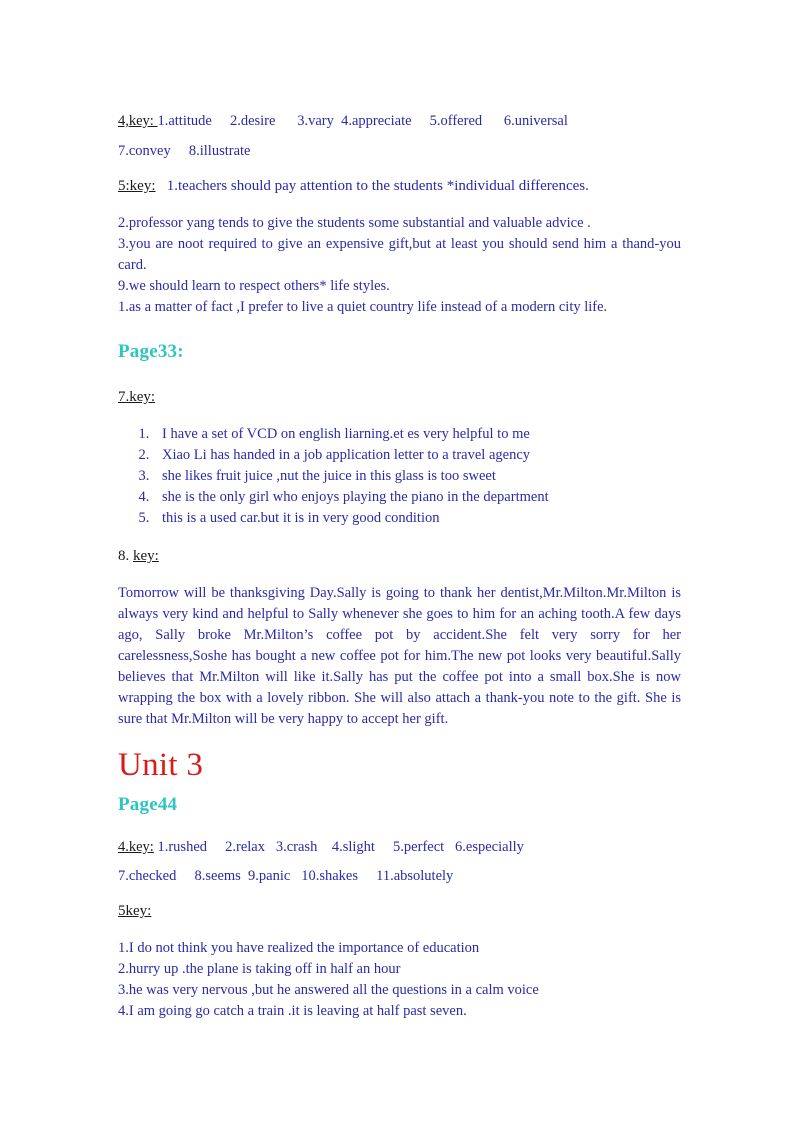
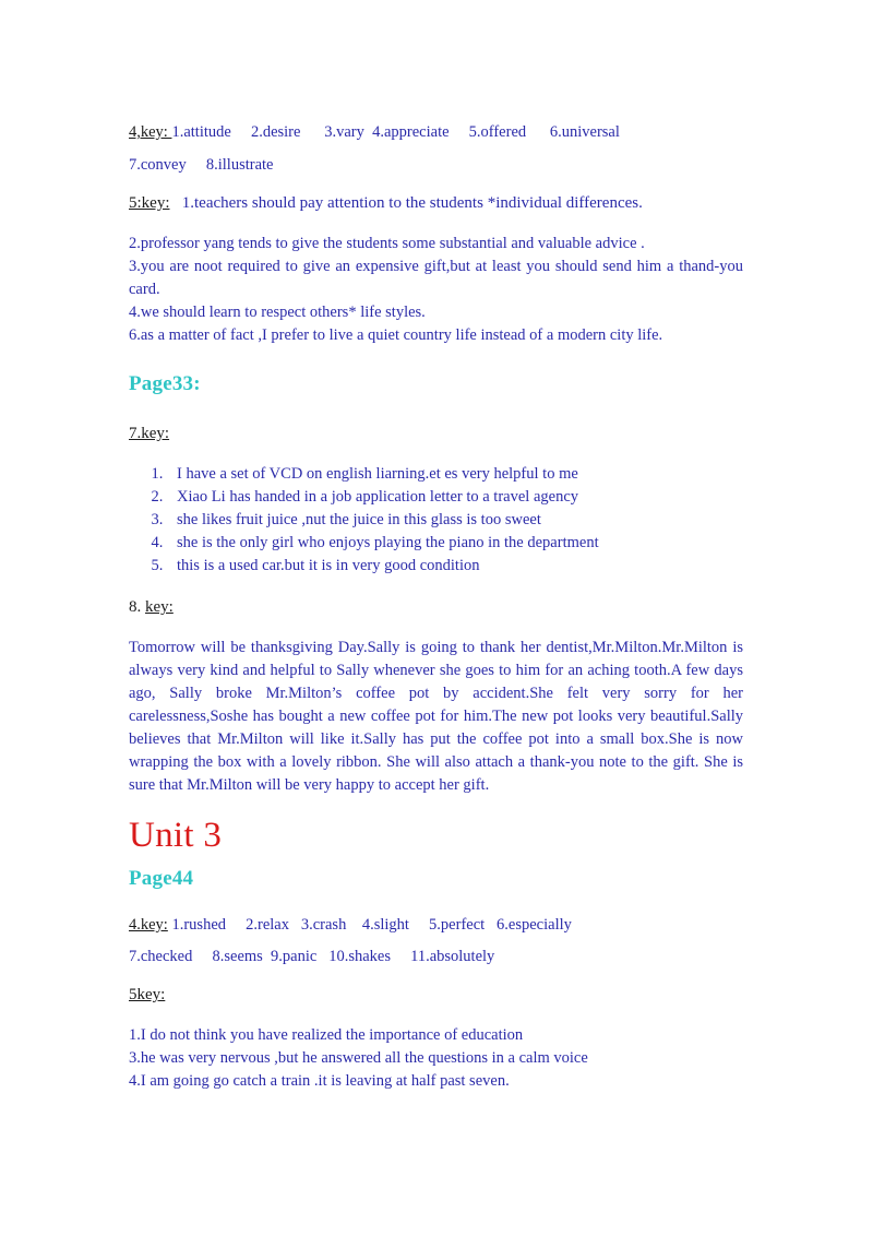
  4,key: 1.attitude 2.desire 3.vary 4.appreciate 5.offered 6.universal
  7.convey 8.illustrate
  5:key: 1.teachers should pay attention to the students *individual differences.
  2.professor yang tends to give the students some substantial and valuable advice .
  3.you are noot required to give an expensive gift,but at least you should send him a thand-you card.
- 9.we should learn to respect others* life styles.
+ 4.we should learn to respect others* life styles.
- 1.as a matter of fact ,I prefer to live a quiet country life instead of a modern city life.
+ 6.as a matter of fact ,I prefer to live a quiet country life instead of a modern city life.
  Page33:
  7.key:
  I have a set of VCD on english liarning.et es very helpful to me
  Xiao Li has handed in a job application letter to a travel agency
  she likes fruit juice ,nut the juice in this glass is too sweet
  she is the only girl who enjoys playing the piano in the department
  this is a used car.but it is in very good condition
  8. key:
  Tomorrow will be thanksgiving Day.Sally is going to thank her dentist,Mr.Milton.Mr.Milton is always very kind and helpful to Sally whenever she goes to him for an aching tooth.A few days ago, Sally broke Mr.Milton’s coffee pot by accident.She felt very sorry for her carelessness,Soshe has bought a new coffee pot for him.The new pot looks very beautiful.Sally believes that Mr.Milton will like it.Sally has put the coffee pot into a small box.She is now wrapping the box with a lovely ribbon. She will also attach a thank-you note to the gift. She is sure that Mr.Milton will be very happy to accept her gift.
  Unit 3
  Page44
  4.key: 1.rushed 2.relax 3.crash 4.slight 5.perfect 6.especially
  7.checked 8.seems 9.panic 10.shakes 11.absolutely
  5key:
  1.I do not think you have realized the importance of education
- 2.hurry up .the plane is taking off in half an hour
  3.he was very nervous ,but he answered all the questions in a calm voice
  4.I am going go catch a train .it is leaving at half past seven.
